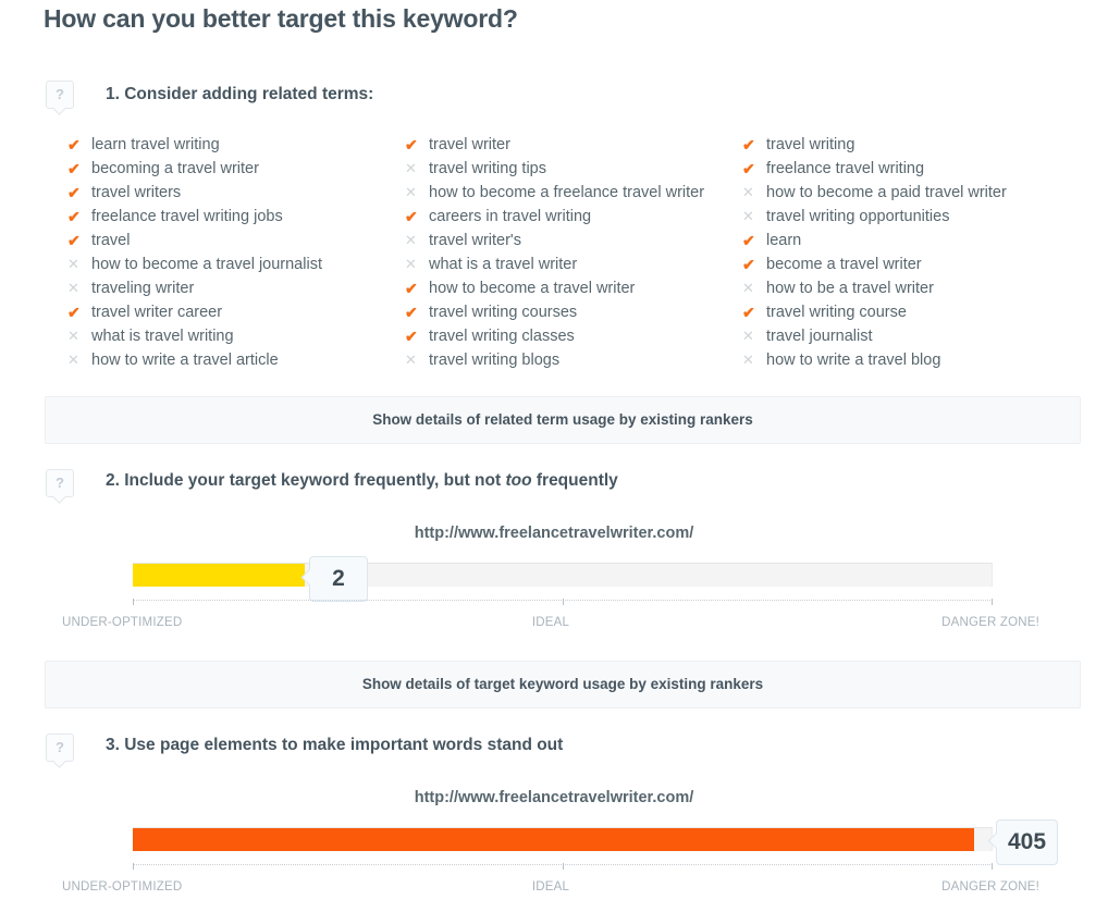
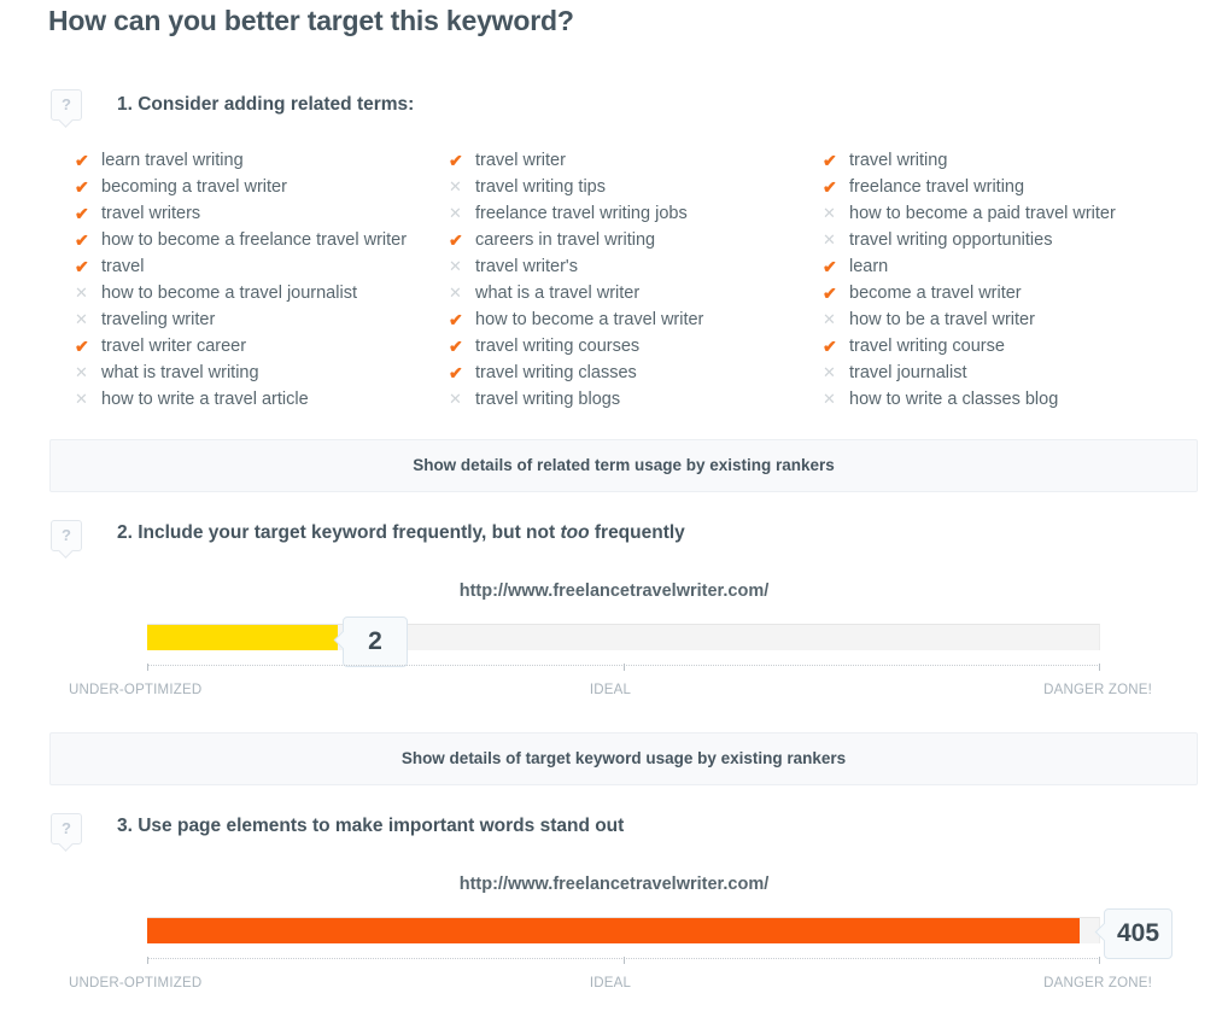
  How can you better target this keyword?
  ?
  1. Consider adding related terms:
  ✔
  learn travel writing
  ✔
  becoming a travel writer
  ✔
  travel writers
  ✔
- freelance travel writing jobs
+ how to become a freelance travel writer
  ✔
  travel
  ✕
  how to become a travel journalist
  ✕
  traveling writer
  ✔
  travel writer career
  ✕
  what is travel writing
  ✕
  how to write a travel article
  ✔
  travel writer
  ✕
  travel writing tips
  ✕
- how to become a freelance travel writer
+ freelance travel writing jobs
  ✔
  careers in travel writing
  ✕
  travel writer's
  ✕
  what is a travel writer
  ✔
  how to become a travel writer
  ✔
  travel writing courses
  ✔
  travel writing classes
  ✕
  travel writing blogs
  ✔
  travel writing
  ✔
  freelance travel writing
  ✕
  how to become a paid travel writer
  ✕
  travel writing opportunities
  ✔
  learn
  ✔
  become a travel writer
  ✕
  how to be a travel writer
  ✔
  travel writing course
  ✕
  travel journalist
  ✕
- how to write a travel blog
+ how to write a classes blog
  Show details of related term usage by existing rankers
  ?
  2. Include your target keyword frequently, but not too frequently
  http://www.freelancetravelwriter.com/
  2
  UNDER-OPTIMIZED
  IDEAL
  DANGER ZONE!
  Show details of target keyword usage by existing rankers
  ?
  3. Use page elements to make important words stand out
  http://www.freelancetravelwriter.com/
  405
  UNDER-OPTIMIZED
  IDEAL
  DANGER ZONE!
